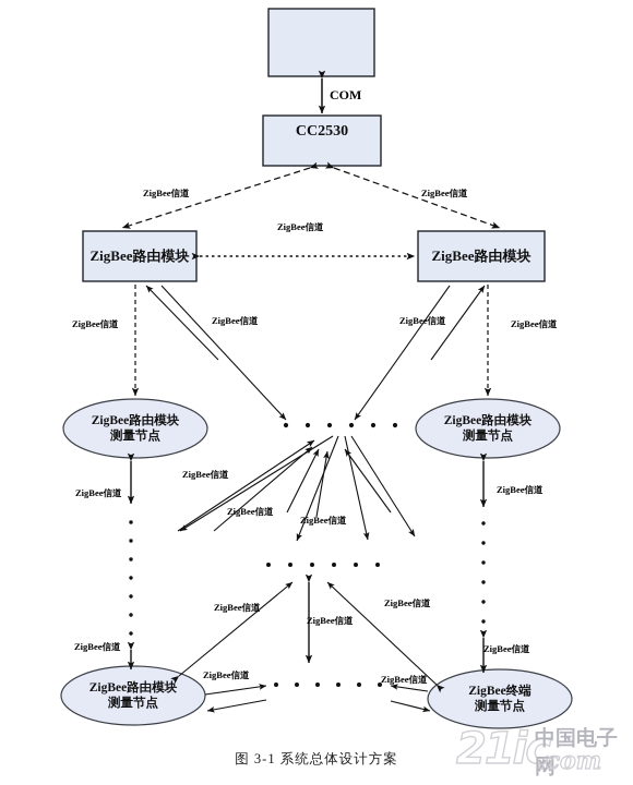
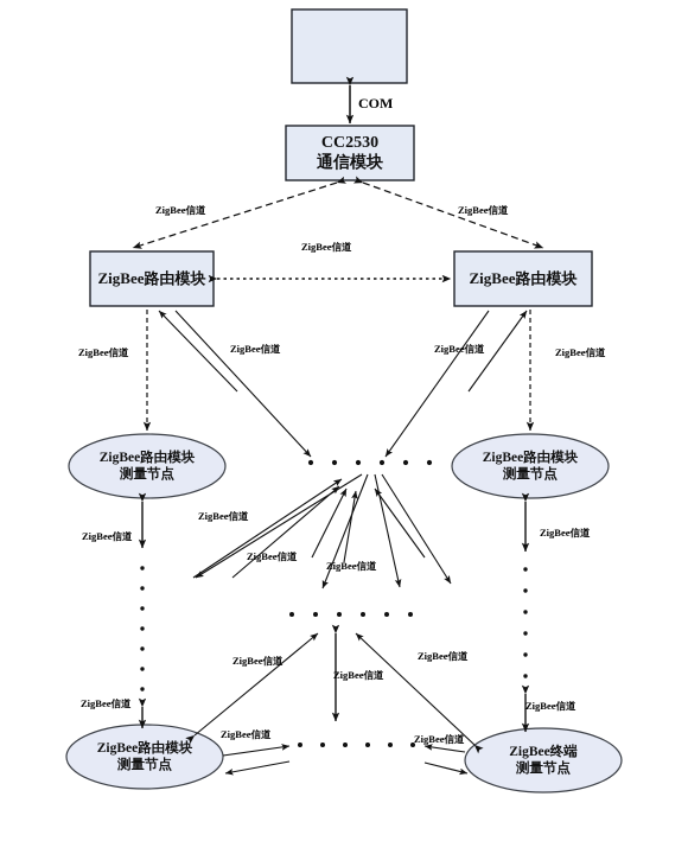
  CC2530
+ 通信模块
  ZigBee路由模块
  ZigBee路由模块
  ZigBee路由模块
  测量节点
  ZigBee路由模块
  测量节点
  ZigBee路由模块
  测量节点
  ZigBee终端
  测量节点
  COM
  ZigBee信道
  ZigBee信道
  ZigBee信道
  ZigBee信道
  ZigBee信道
  ZigBee信道
  ZigBee信道
  ZigBee信道
  ZigBee信道
  ZigBee信道
  ZigBee信道
  ZigBee信道
  ZigBee信道
  ZigBee信道
  ZigBee信道
  ZigBee信道
  ZigBee信道
  ZigBee信道
  ZigBee信道
- 图 3-1 系统总体设计方案
- 21ic
- 中国电子网
- .com
